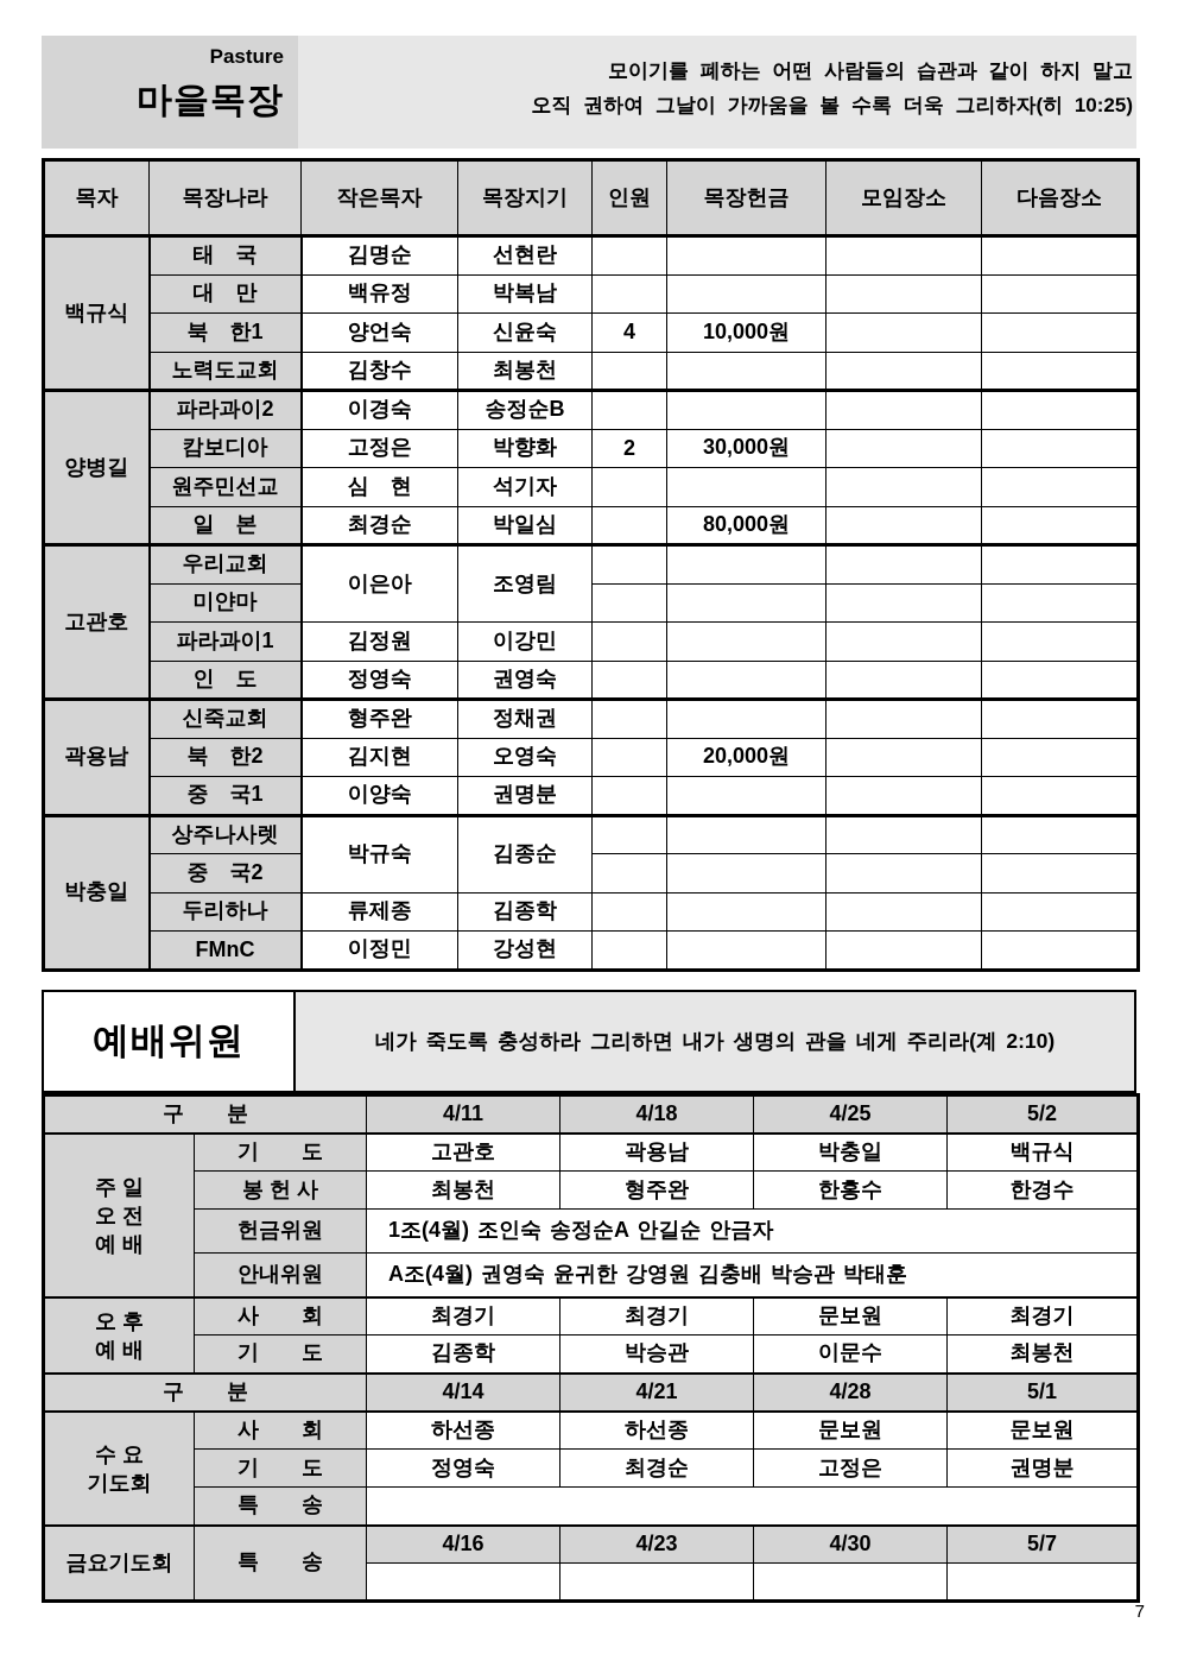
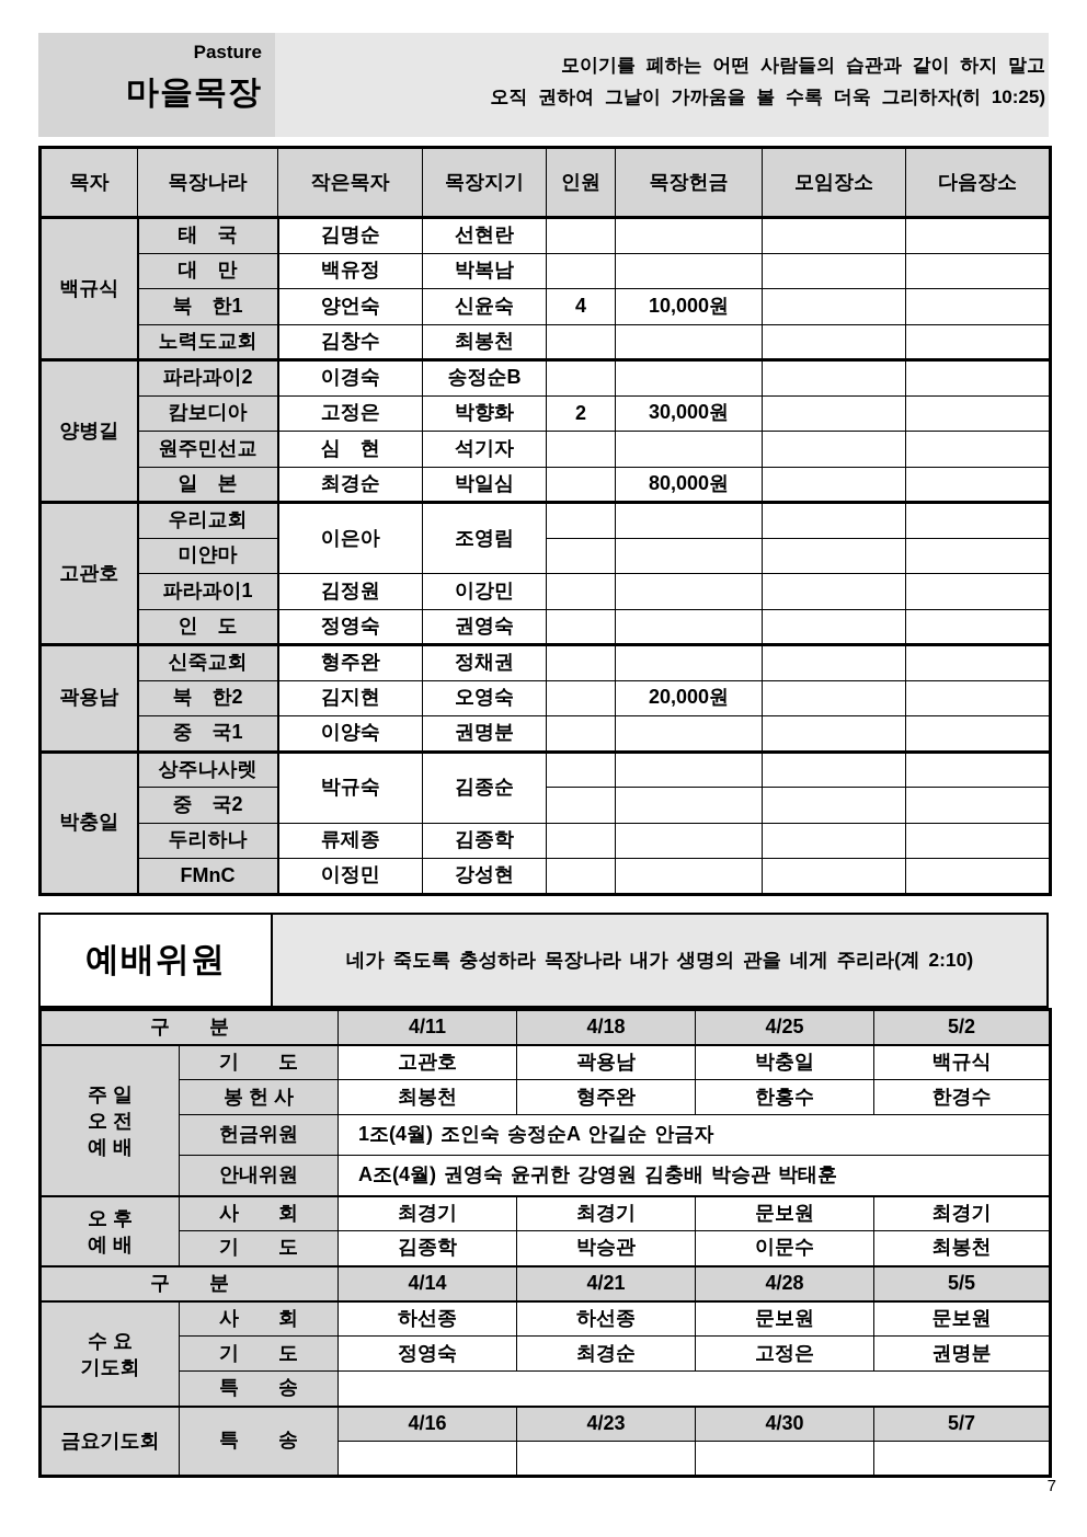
  Pasture
  마을목장
  모이기를 폐하는 어떤 사람들의 습관과 같이 하지 말고
  오직 권하여 그날이 가까움을 볼 수록 더욱 그리하자(히 10:25)
  목자	목장나라	작은목자	목장지기	인원	목장헌금	모임장소	다음장소
  백규식	태 국	김명순	선현란
  대 만	백유정	박복남
  북 한1	양언숙	신윤숙	4	10,000원
  노력도교회	김창수	최봉천
  양병길	파라과이2	이경숙	송정순B
  캄보디아	고정은	박향화	2	30,000원
  원주민선교	심 현	석기자
  일 본	최경순	박일심		80,000원
  고관호	우리교회	이은아	조영림
  미얀마
  파라과이1	김정원	이강민
  인 도	정영숙	권영숙
  곽용남	신죽교회	형주완	정채권
  북 한2	김지현	오영숙		20,000원
  중 국1	이양숙	권명분
  박충일	상주나사렛	박규숙	김종순
  중 국2
  두리하나	류제종	김종학
  FMnC	이정민	강성현
  예배위원
- 네가 죽도록 충성하라 그리하면 내가 생명의 관을 네게 주리라(계 2:10)
+ 네가 죽도록 충성하라 목장나라 내가 생명의 관을 네게 주리라(계 2:10)
  구 분	4/11	4/18	4/25	5/2
  주 일 오 전 예 배	기 도	고관호	곽용남	박충일	백규식
  봉 헌 사	최봉천	형주완	한홍수	한경수
  헌금위원	1조(4월) 조인숙 송정순A 안길순 안금자
  안내위원	A조(4월) 권영숙 윤귀한 강영원 김충배 박승관 박태훈
  오 후 예 배	사 회	최경기	최경기	문보원	최경기
  기 도	김종학	박승관	이문수	최봉천
- 구 분	4/14	4/21	4/28	5/1
+ 구 분	4/14	4/21	4/28	5/5
  수 요 기도회	사 회	하선종	하선종	문보원	문보원
  기 도	정영숙	최경순	고정은	권명분
  특 송
  금요기도회	특 송	4/16	4/23	4/30	5/7
  7
